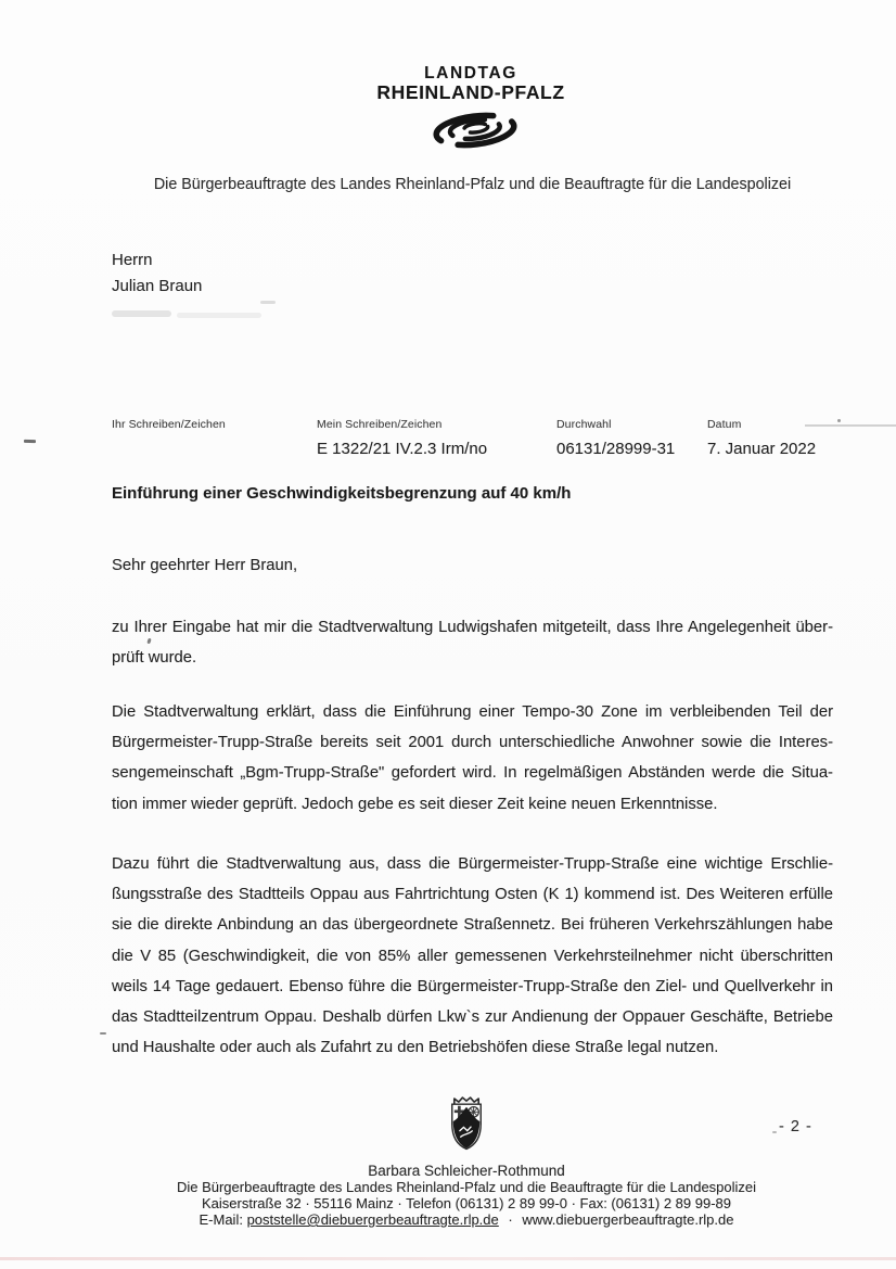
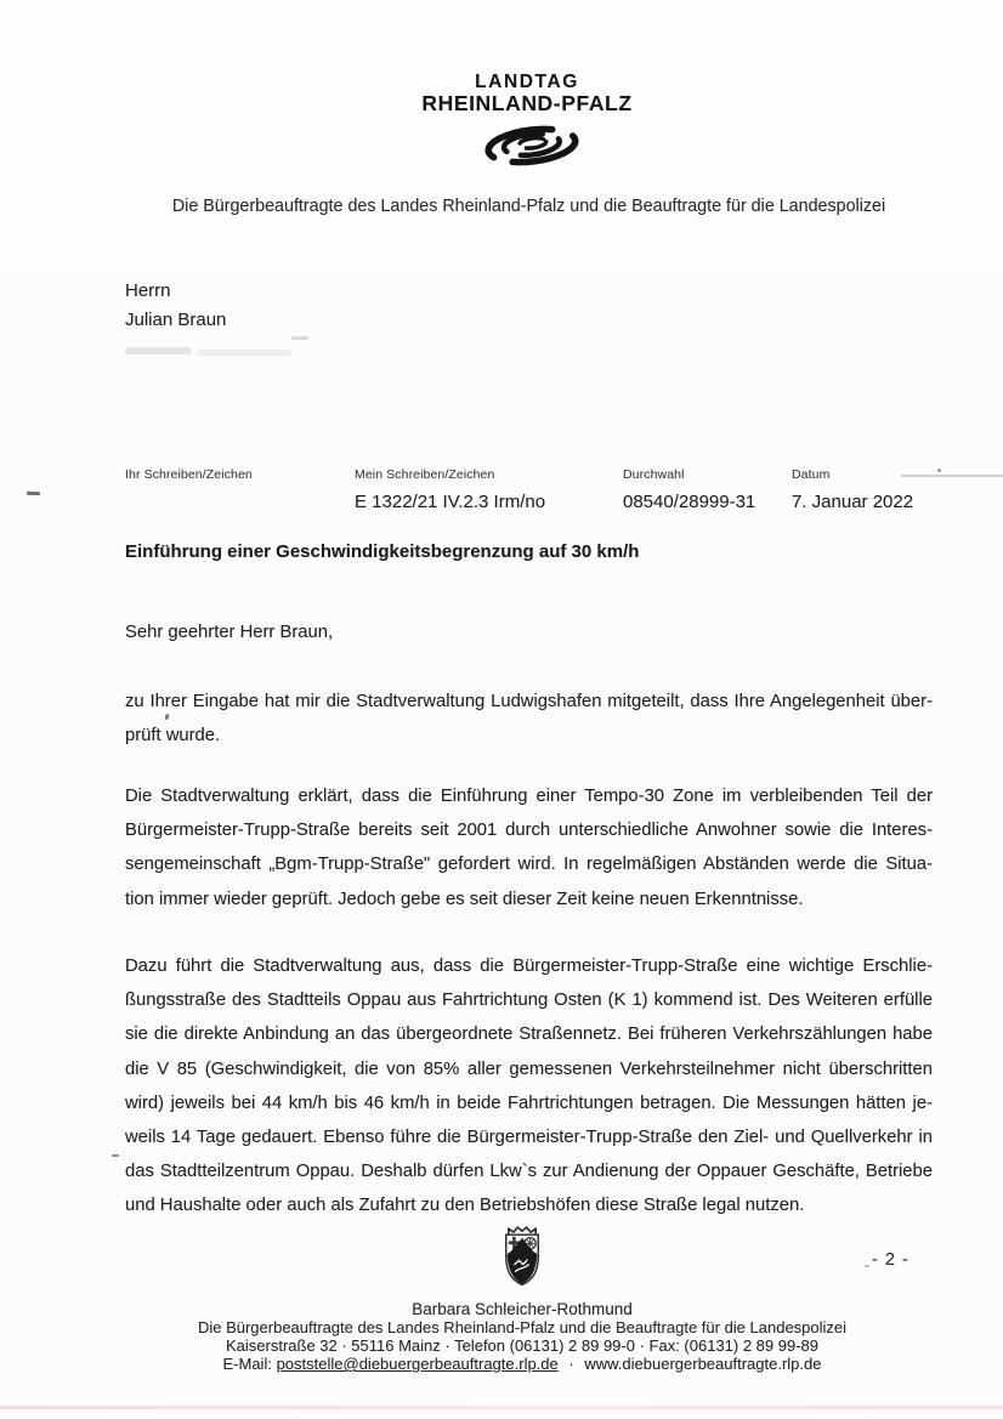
  LANDTAG
  RHEINLAND-PFALZ
  Die Bürgerbeauftragte des Landes Rheinland-Pfalz und die Beauftragte für die Landespolizei
  Herrn
  Julian Braun
  Ihr Schreiben/Zeichen
  Mein Schreiben/Zeichen
  E 1322/21 IV.2.3 Irm/no
  Durchwahl
- 06131/28999-31
+ 08540/28999-31
  Datum
  7. Januar 2022
- Einführung einer Geschwindigkeitsbegrenzung auf 40 km/h
+ Einführung einer Geschwindigkeitsbegrenzung auf 30 km/h
  Sehr geehrter Herr Braun,
  zu Ihrer Eingabe hat mir die Stadtverwaltung Ludwigshafen mitgeteilt, dass Ihre Angelegenheit über-
  prüft wurde.
  Die Stadtverwaltung erklärt, dass die Einführung einer Tempo-30 Zone im verbleibenden Teil der
  Bürgermeister-Trupp-Straße bereits seit 2001 durch unterschiedliche Anwohner sowie die Interes-
  sengemeinschaft „Bgm-Trupp-Straße" gefordert wird. In regelmäßigen Abständen werde die Situa-
  tion immer wieder geprüft. Jedoch gebe es seit dieser Zeit keine neuen Erkenntnisse.
  Dazu führt die Stadtverwaltung aus, dass die Bürgermeister-Trupp-Straße eine wichtige Erschlie-
  ßungsstraße des Stadtteils Oppau aus Fahrtrichtung Osten (K 1) kommend ist. Des Weiteren erfülle
  sie die direkte Anbindung an das übergeordnete Straßennetz. Bei früheren Verkehrszählungen habe
  die V 85 (Geschwindigkeit, die von 85% aller gemessenen Verkehrsteilnehmer nicht überschritten
+ wird) jeweils bei 44 km/h bis 46 km/h in beide Fahrtrichtungen betragen. Die Messungen hätten je-
  weils 14 Tage gedauert. Ebenso führe die Bürgermeister-Trupp-Straße den Ziel- und Quellverkehr in
  das Stadtteilzentrum Oppau. Deshalb dürfen Lkw`s zur Andienung der Oppauer Geschäfte, Betriebe
  und Haushalte oder auch als Zufahrt zu den Betriebshöfen diese Straße legal nutzen.
  - 2 -
  Barbara Schleicher-Rothmund
  Die Bürgerbeauftragte des Landes Rheinland-Pfalz und die Beauftragte für die Landespolizei
  Kaiserstraße 32 · 55116 Mainz · Telefon (06131) 2 89 99-0 · Fax: (06131) 2 89 99-89
  E-Mail: poststelle@diebuergerbeauftragte.rlp.de · www.diebuergerbeauftragte.rlp.de
